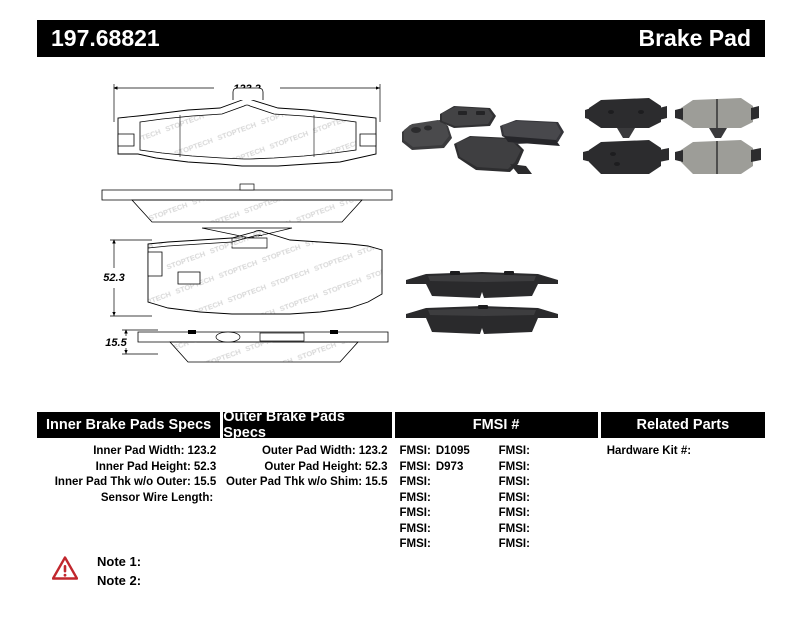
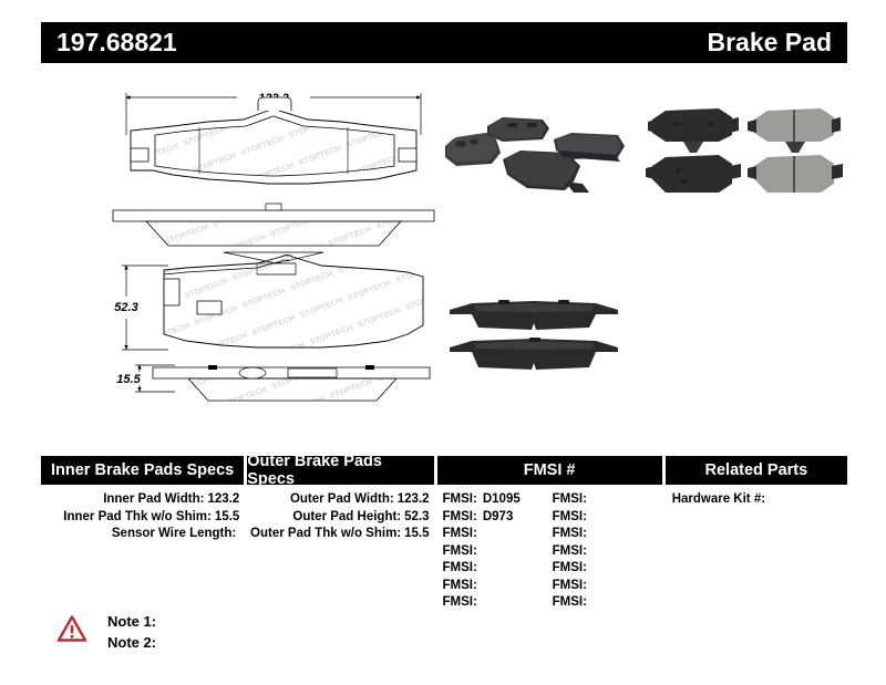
  197.68821
  Brake Pad
  52.3
  15.5
  Inner Brake Pads Specs
  Outer Brake Pads Specs
  FMSI #
  Related Parts
  Inner Pad Width: 123.2
- Inner Pad Height: 52.3
- Inner Pad Thk w/o Outer: 15.5
+ Inner Pad Thk w/o Shim: 15.5
  Sensor Wire Length:
  Outer Pad Width: 123.2
  Outer Pad Height: 52.3
  Outer Pad Thk w/o Shim: 15.5
  FMSI: D1095
  FMSI: D973
  FMSI:
  FMSI:
  FMSI:
  FMSI:
  FMSI:
  FMSI:
  FMSI:
  FMSI:
  FMSI:
  FMSI:
  FMSI:
  FMSI:
  Hardware Kit #:
  Note 1:
  Note 2:
